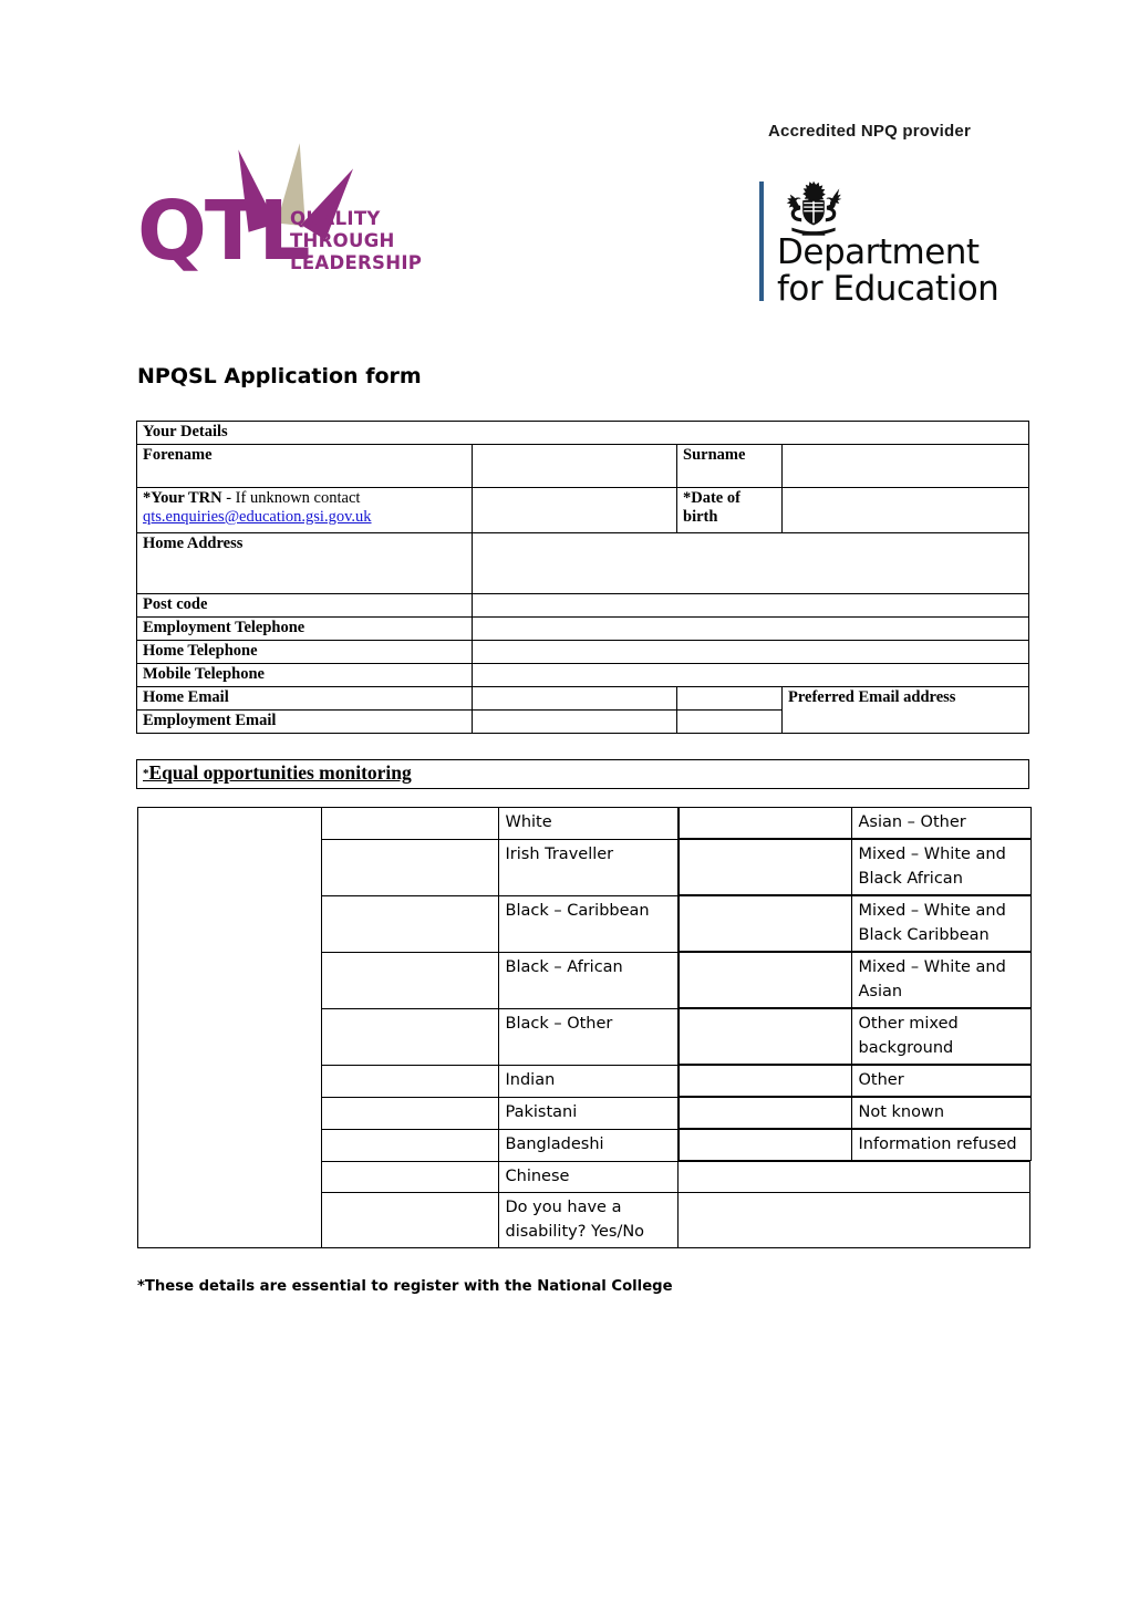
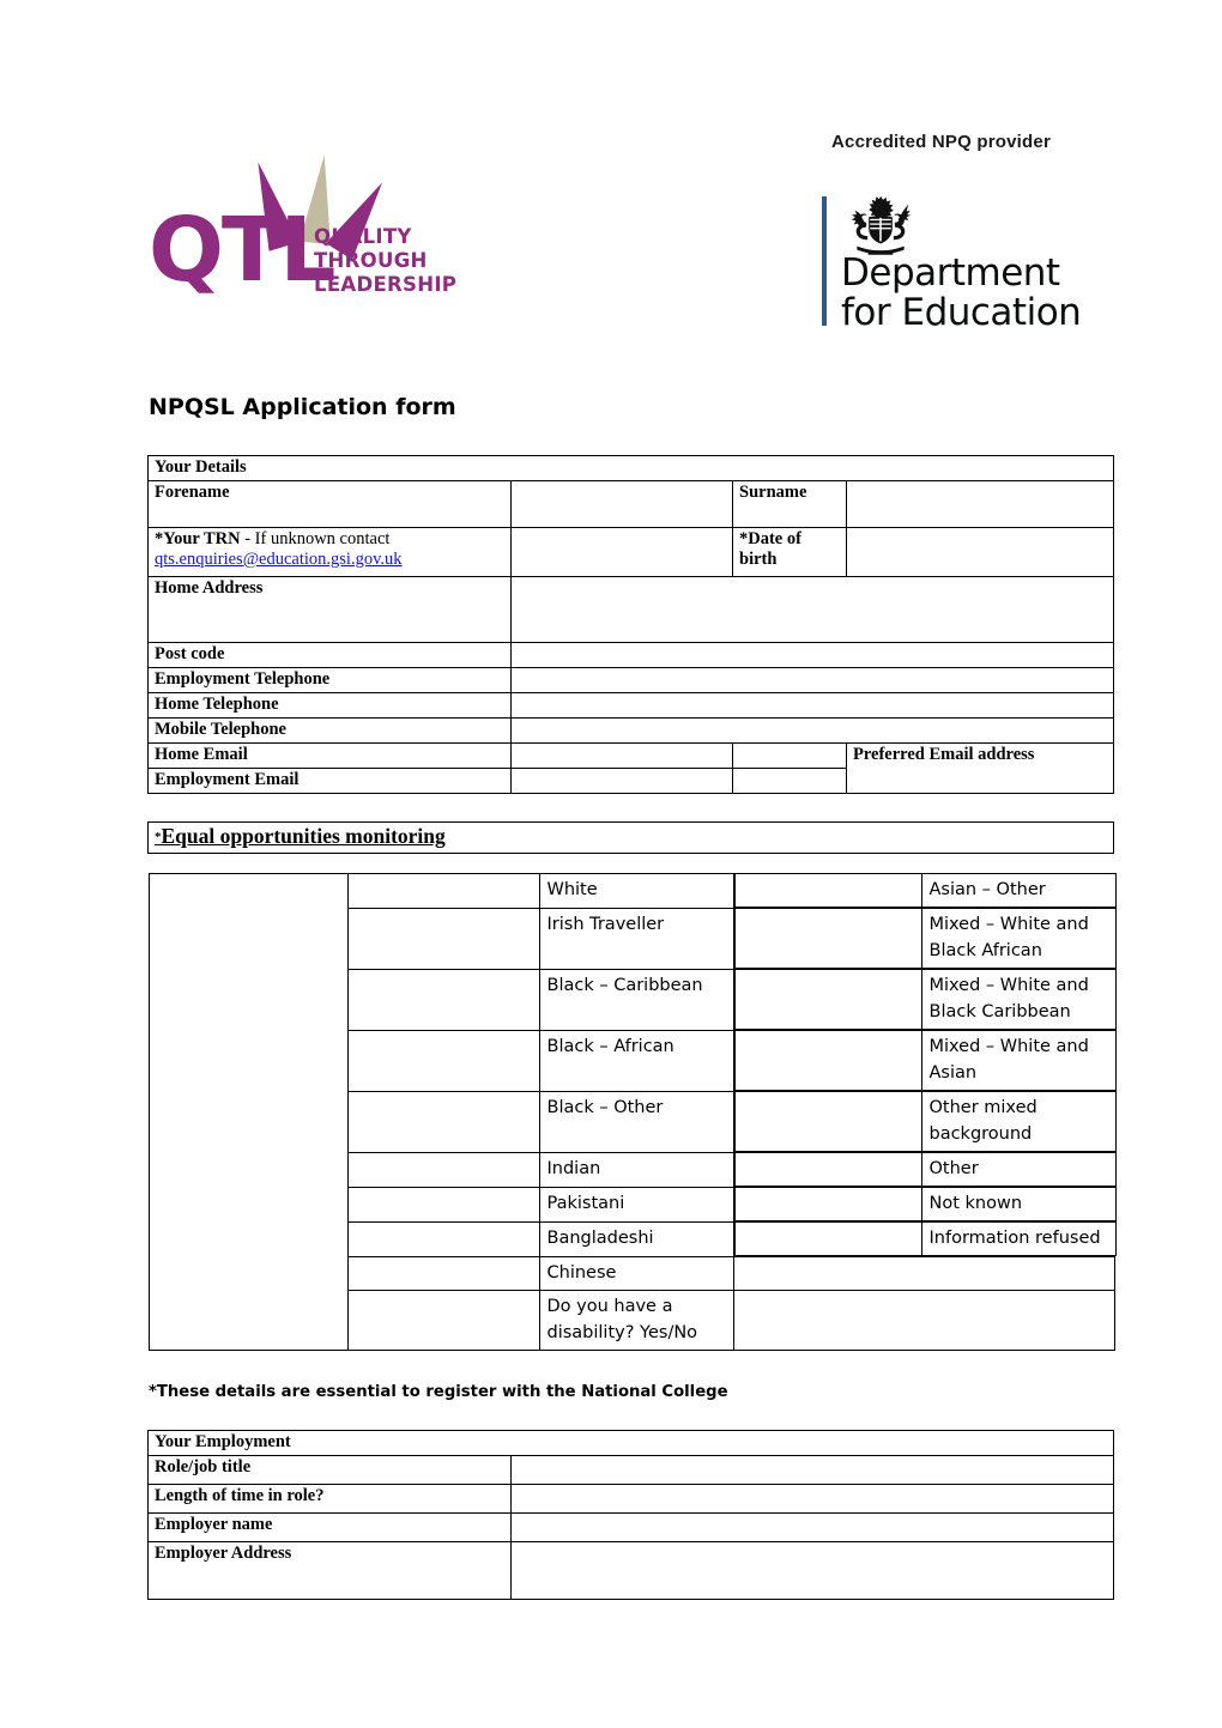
  QTL
  QUALITY
  THROUGH
  LEADERSHIP
  Accredited NPQ provider
  Department
  for Education
  NPQSL Application form
  Your Details
  Forename		Surname
  *Your TRN - If unknown contactqts.enquiries@education.gsi.gov.uk		*Date of birth
  Home Address
  Post code
  Employment Telephone
  Home Telephone
  Mobile Telephone
  Home Email			Preferred Email address
  Employment Email
  *Equal opportunities monitoring
  		White
  	Asian – Other
  	Irish Traveller
  	Mixed – White and Black African
  	Black – Caribbean
  	Mixed – White and Black Caribbean
  	Black – African
  	Mixed – White and Asian
  	Black – Other
  	Other mixed background
  	Indian
  	Other
  	Pakistani
  	Not known
  	Bangladeshi
  	Information refused
  	Chinese
  	Do you have a disability? Yes/No
  *These details are essential to register with the National College
+ Your Employment
+ Role/job title
+ Length of time in role?
+ Employer name
+ Employer Address
